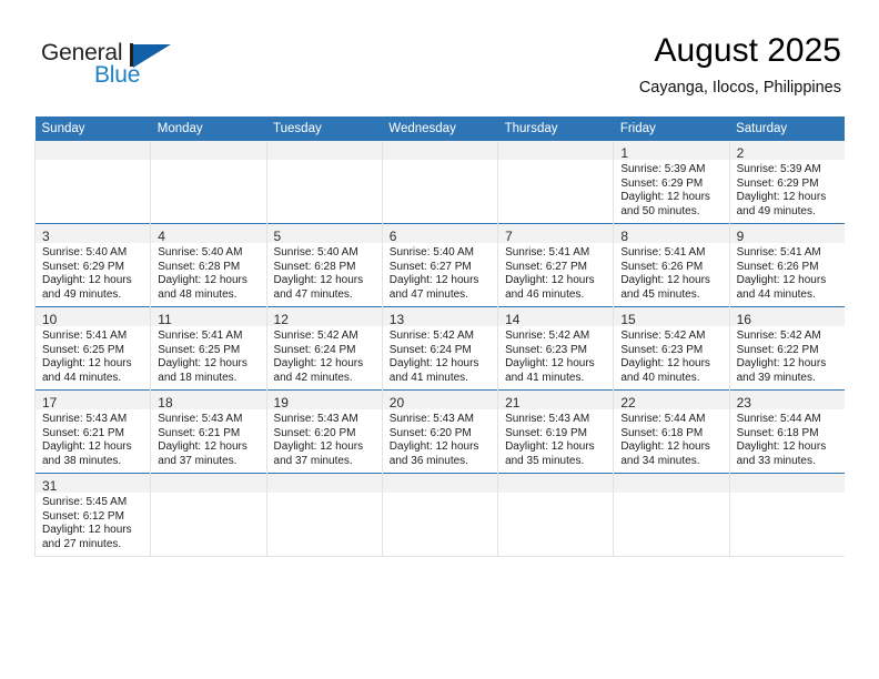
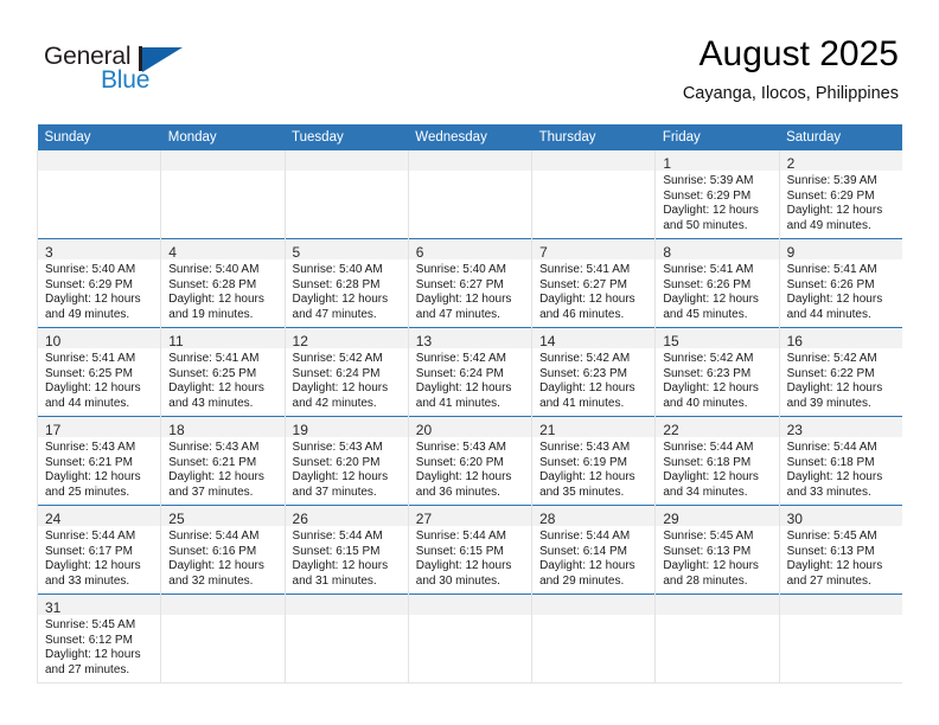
  General
  Blue
  August 2025
  Cayanga, Ilocos, Philippines
  Sunday	Monday	Tuesday	Wednesday	Thursday	Friday	Saturday
  					1Sunrise: 5:39 AMSunset: 6:29 PMDaylight: 12 hoursand 50 minutes.	2Sunrise: 5:39 AMSunset: 6:29 PMDaylight: 12 hoursand 49 minutes.
- 3Sunrise: 5:40 AMSunset: 6:29 PMDaylight: 12 hoursand 49 minutes.	4Sunrise: 5:40 AMSunset: 6:28 PMDaylight: 12 hoursand 48 minutes.	5Sunrise: 5:40 AMSunset: 6:28 PMDaylight: 12 hoursand 47 minutes.	6Sunrise: 5:40 AMSunset: 6:27 PMDaylight: 12 hoursand 47 minutes.	7Sunrise: 5:41 AMSunset: 6:27 PMDaylight: 12 hoursand 46 minutes.	8Sunrise: 5:41 AMSunset: 6:26 PMDaylight: 12 hoursand 45 minutes.	9Sunrise: 5:41 AMSunset: 6:26 PMDaylight: 12 hoursand 44 minutes.
+ 3Sunrise: 5:40 AMSunset: 6:29 PMDaylight: 12 hoursand 49 minutes.	4Sunrise: 5:40 AMSunset: 6:28 PMDaylight: 12 hoursand 19 minutes.	5Sunrise: 5:40 AMSunset: 6:28 PMDaylight: 12 hoursand 47 minutes.	6Sunrise: 5:40 AMSunset: 6:27 PMDaylight: 12 hoursand 47 minutes.	7Sunrise: 5:41 AMSunset: 6:27 PMDaylight: 12 hoursand 46 minutes.	8Sunrise: 5:41 AMSunset: 6:26 PMDaylight: 12 hoursand 45 minutes.	9Sunrise: 5:41 AMSunset: 6:26 PMDaylight: 12 hoursand 44 minutes.
- 10Sunrise: 5:41 AMSunset: 6:25 PMDaylight: 12 hoursand 44 minutes.	11Sunrise: 5:41 AMSunset: 6:25 PMDaylight: 12 hoursand 18 minutes.	12Sunrise: 5:42 AMSunset: 6:24 PMDaylight: 12 hoursand 42 minutes.	13Sunrise: 5:42 AMSunset: 6:24 PMDaylight: 12 hoursand 41 minutes.	14Sunrise: 5:42 AMSunset: 6:23 PMDaylight: 12 hoursand 41 minutes.	15Sunrise: 5:42 AMSunset: 6:23 PMDaylight: 12 hoursand 40 minutes.	16Sunrise: 5:42 AMSunset: 6:22 PMDaylight: 12 hoursand 39 minutes.
+ 10Sunrise: 5:41 AMSunset: 6:25 PMDaylight: 12 hoursand 44 minutes.	11Sunrise: 5:41 AMSunset: 6:25 PMDaylight: 12 hoursand 43 minutes.	12Sunrise: 5:42 AMSunset: 6:24 PMDaylight: 12 hoursand 42 minutes.	13Sunrise: 5:42 AMSunset: 6:24 PMDaylight: 12 hoursand 41 minutes.	14Sunrise: 5:42 AMSunset: 6:23 PMDaylight: 12 hoursand 41 minutes.	15Sunrise: 5:42 AMSunset: 6:23 PMDaylight: 12 hoursand 40 minutes.	16Sunrise: 5:42 AMSunset: 6:22 PMDaylight: 12 hoursand 39 minutes.
- 17Sunrise: 5:43 AMSunset: 6:21 PMDaylight: 12 hoursand 38 minutes.	18Sunrise: 5:43 AMSunset: 6:21 PMDaylight: 12 hoursand 37 minutes.	19Sunrise: 5:43 AMSunset: 6:20 PMDaylight: 12 hoursand 37 minutes.	20Sunrise: 5:43 AMSunset: 6:20 PMDaylight: 12 hoursand 36 minutes.	21Sunrise: 5:43 AMSunset: 6:19 PMDaylight: 12 hoursand 35 minutes.	22Sunrise: 5:44 AMSunset: 6:18 PMDaylight: 12 hoursand 34 minutes.	23Sunrise: 5:44 AMSunset: 6:18 PMDaylight: 12 hoursand 33 minutes.
+ 17Sunrise: 5:43 AMSunset: 6:21 PMDaylight: 12 hoursand 25 minutes.	18Sunrise: 5:43 AMSunset: 6:21 PMDaylight: 12 hoursand 37 minutes.	19Sunrise: 5:43 AMSunset: 6:20 PMDaylight: 12 hoursand 37 minutes.	20Sunrise: 5:43 AMSunset: 6:20 PMDaylight: 12 hoursand 36 minutes.	21Sunrise: 5:43 AMSunset: 6:19 PMDaylight: 12 hoursand 35 minutes.	22Sunrise: 5:44 AMSunset: 6:18 PMDaylight: 12 hoursand 34 minutes.	23Sunrise: 5:44 AMSunset: 6:18 PMDaylight: 12 hoursand 33 minutes.
+ 24Sunrise: 5:44 AMSunset: 6:17 PMDaylight: 12 hoursand 33 minutes.	25Sunrise: 5:44 AMSunset: 6:16 PMDaylight: 12 hoursand 32 minutes.	26Sunrise: 5:44 AMSunset: 6:15 PMDaylight: 12 hoursand 31 minutes.	27Sunrise: 5:44 AMSunset: 6:15 PMDaylight: 12 hoursand 30 minutes.	28Sunrise: 5:44 AMSunset: 6:14 PMDaylight: 12 hoursand 29 minutes.	29Sunrise: 5:45 AMSunset: 6:13 PMDaylight: 12 hoursand 28 minutes.	30Sunrise: 5:45 AMSunset: 6:13 PMDaylight: 12 hoursand 27 minutes.
  31Sunrise: 5:45 AMSunset: 6:12 PMDaylight: 12 hoursand 27 minutes.
